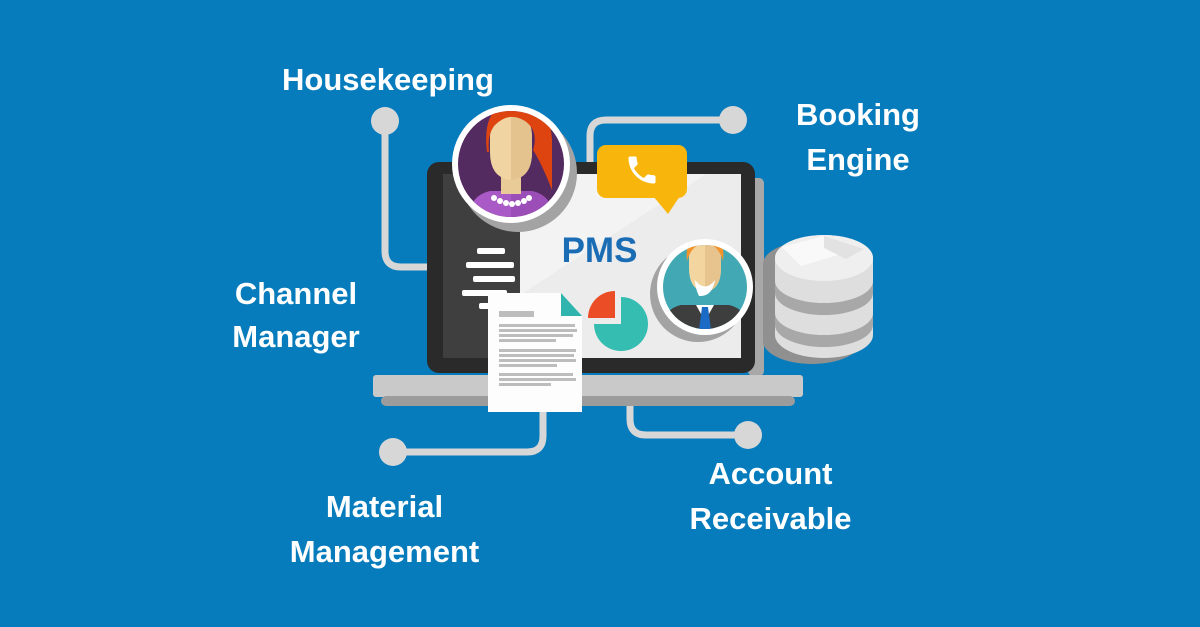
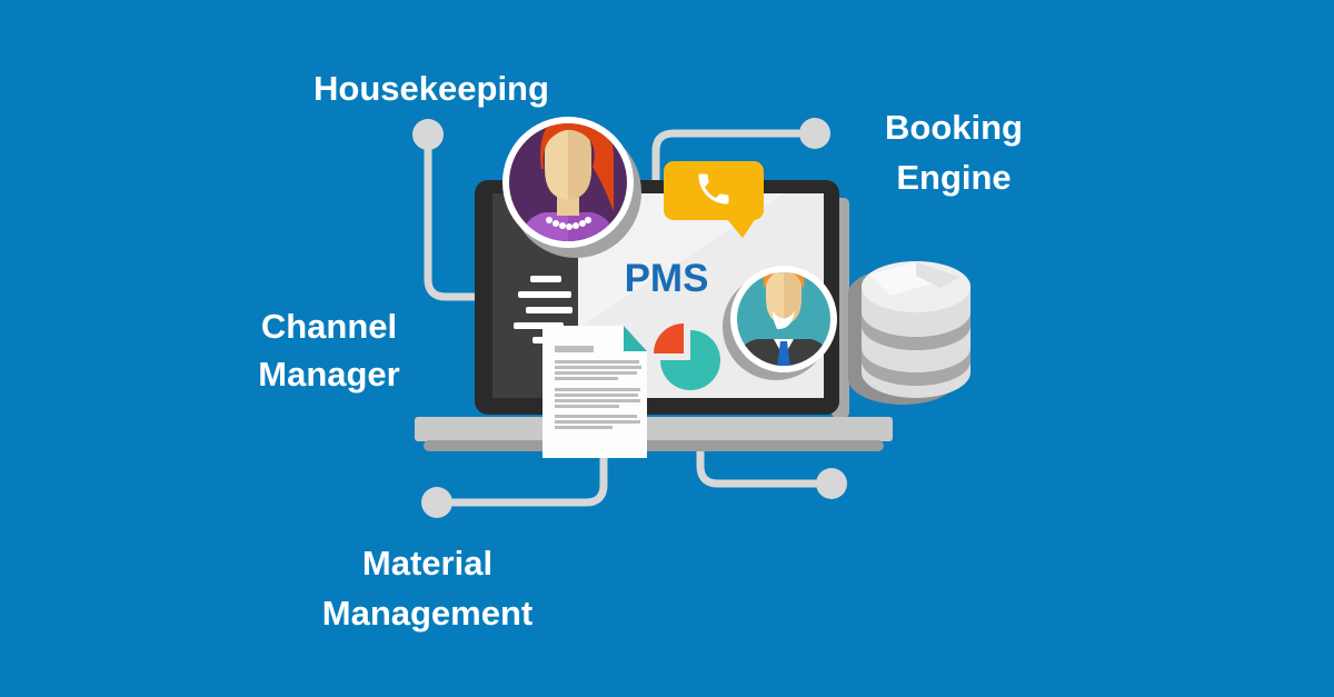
  Housekeeping
  Booking Engine
  Channel Manager
  Material Management
- Account Receivable
  PMS
